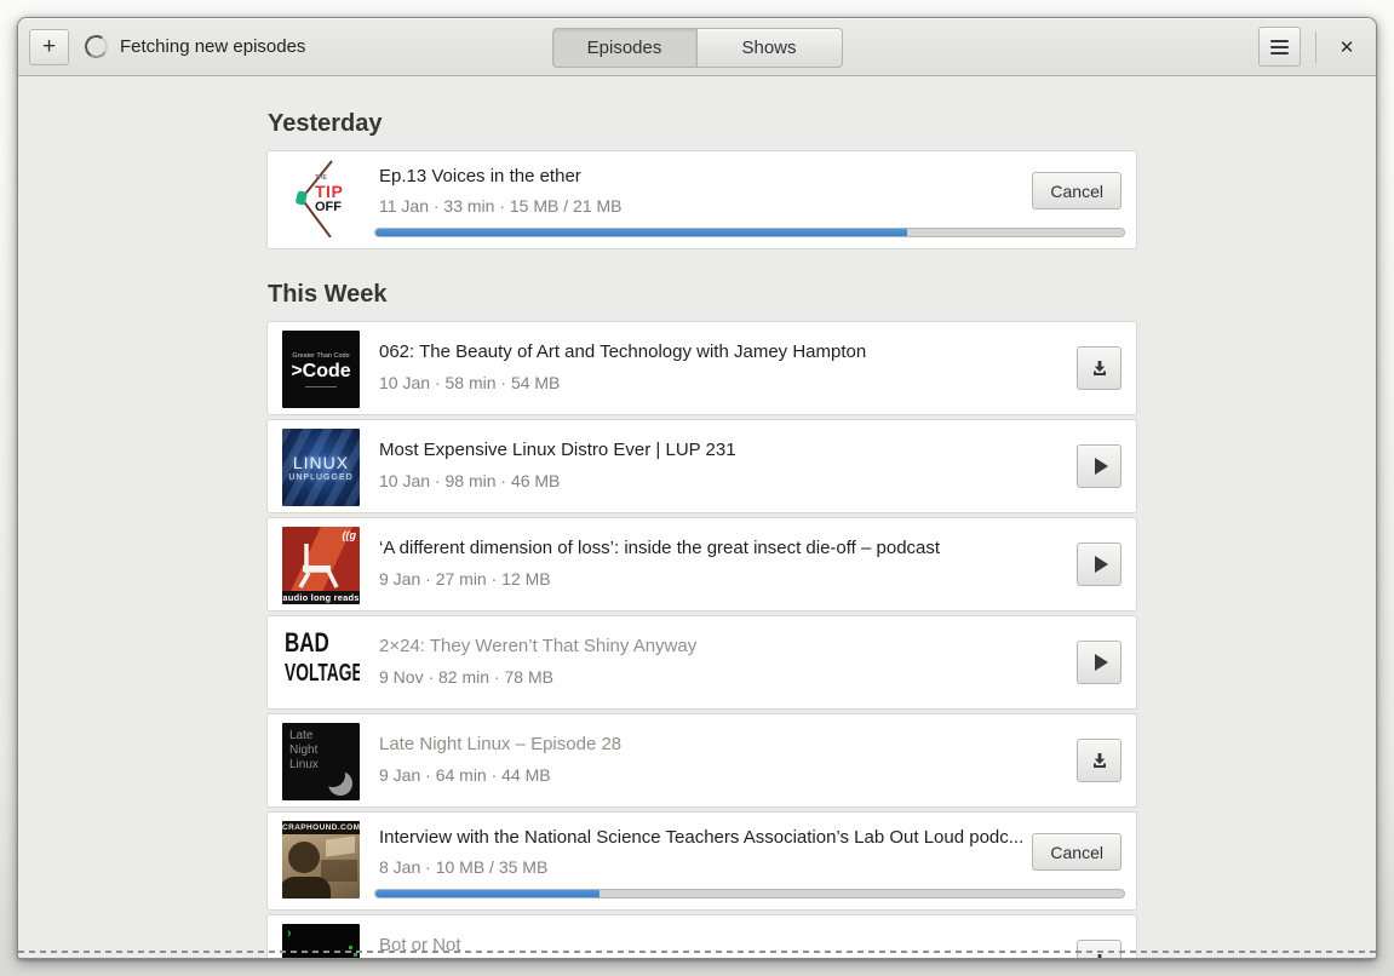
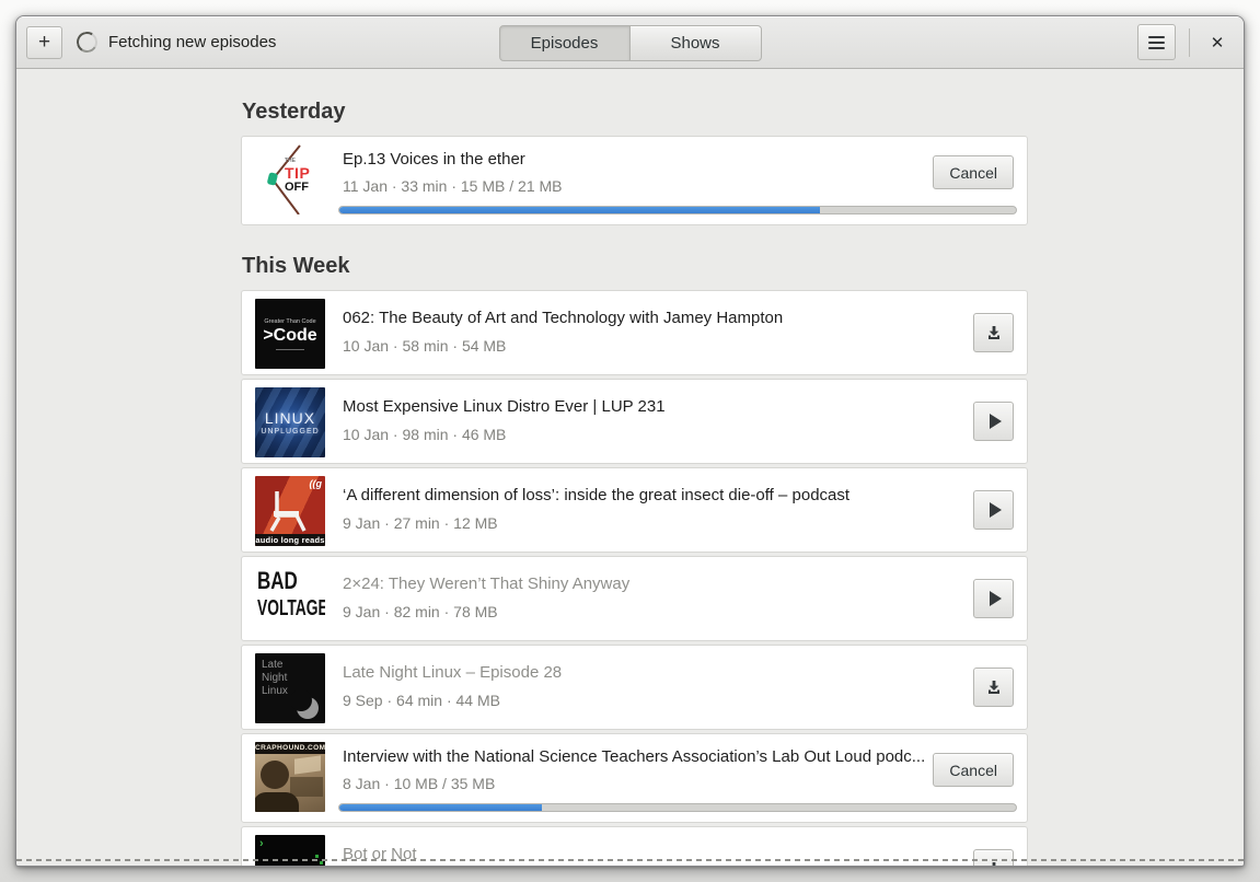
  +
  Fetching new episodes
  Episodes
  Shows
  ✕
  Yesterday
  TIP
  OFF
  Ep.13 Voices in the ether
  11 Jan · 33 min · 15 MB / 21 MB
  Cancel
  This Week
  >Code
  062: The Beauty of Art and Technology with Jamey Hampton
  10 Jan · 58 min · 54 MB
  LINUX
  Most Expensive Linux Distro Ever | LUP 231
  10 Jan · 98 min · 46 MB
  ((g
  audio long reads
  ‘A different dimension of loss’: inside the great insect die-off – podcast
  9 Jan · 27 min · 12 MB
  BAD
  VOLTAGE
  2×24: They Weren’t That Shiny Anyway
- 9 Nov · 82 min · 78 MB
+ 9 Jan · 82 min · 78 MB
  Late
  Night
  Linux
  Late Night Linux – Episode 28
- 9 Jan · 64 min · 44 MB
+ 9 Sep · 64 min · 44 MB
  Interview with the National Science Teachers Association’s Lab Out Loud podc...
  8 Jan · 10 MB / 35 MB
  Cancel
  ›
  Bot or Not
